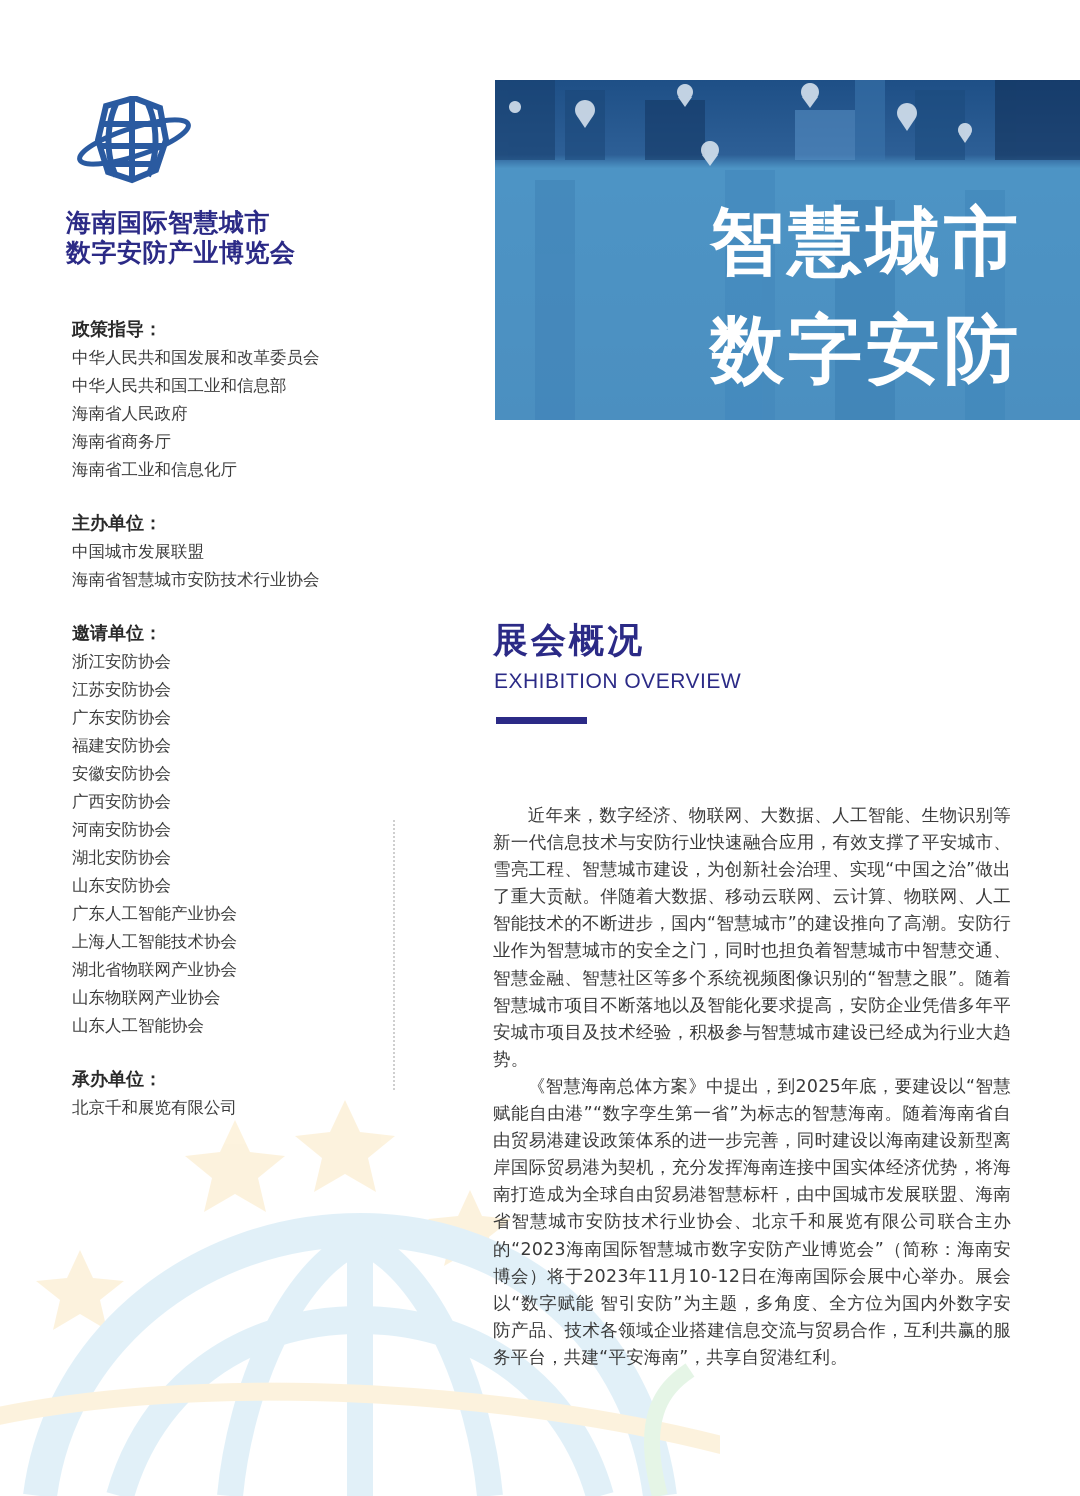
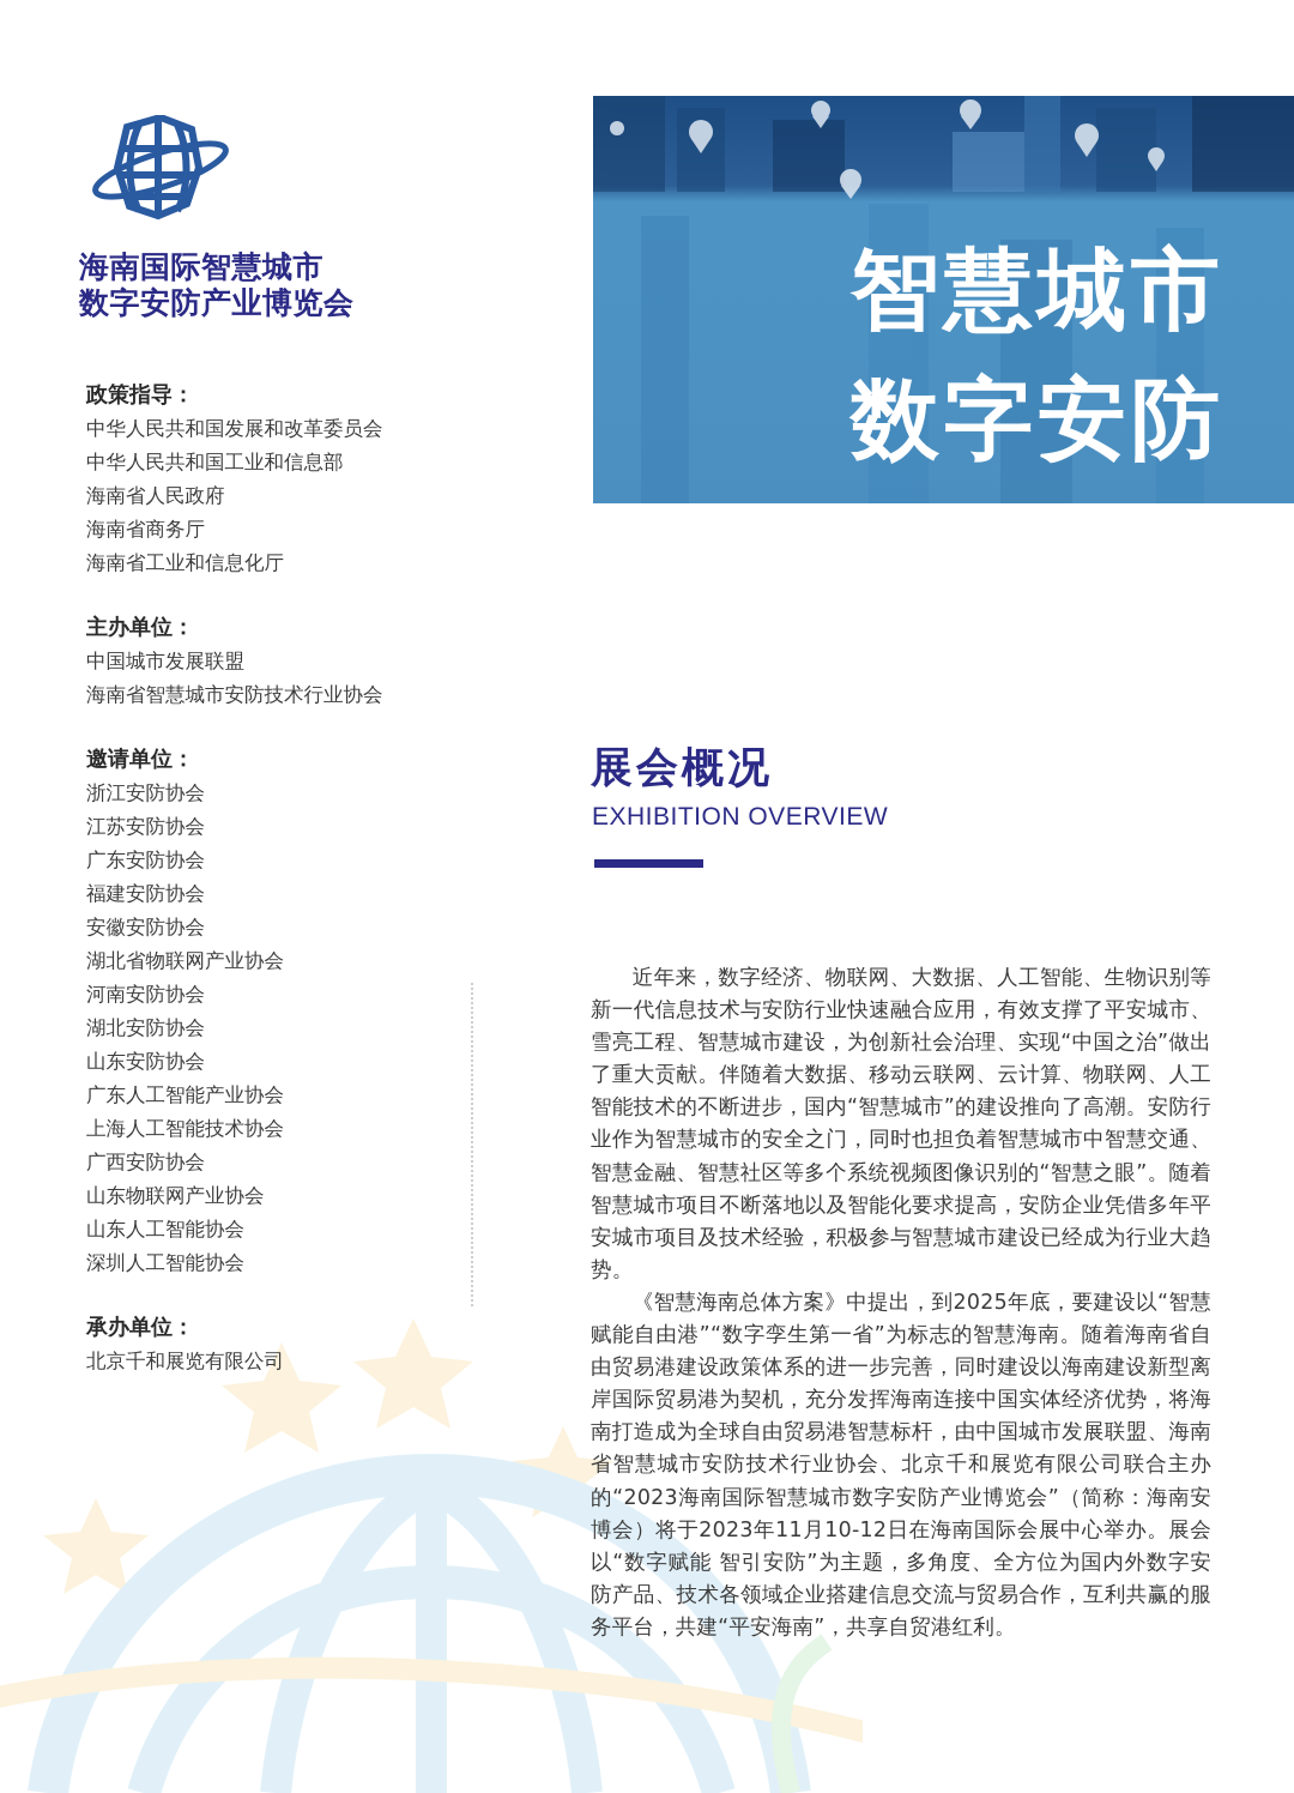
  海南国际智慧城市
  数字安防产业博览会
  政策指导：
  中华人民共和国发展和改革委员会
  中华人民共和国工业和信息部
  海南省人民政府
  海南省商务厅
  海南省工业和信息化厅
  主办单位：
  中国城市发展联盟
  海南省智慧城市安防技术行业协会
  邀请单位：
  浙江安防协会
  江苏安防协会
  广东安防协会
  福建安防协会
  安徽安防协会
- 广西安防协会
+ 湖北省物联网产业协会
  河南安防协会
  湖北安防协会
  山东安防协会
  广东人工智能产业协会
  上海人工智能技术协会
- 湖北省物联网产业协会
+ 广西安防协会
  山东物联网产业协会
  山东人工智能协会
+ 深圳人工智能协会
  承办单位：
  北京千和展览有限公司
  智慧城市
  数字安防
  展会概况
  EXHIBITION OVERVIEW
  近年来，数字经济、物联网、大数据、人工智能、生物识别等新一代信息技术与安防行业快速融合应用，有效支撑了平安城市、雪亮工程、智慧城市建设，为创新社会治理、实现“中国之治”做出了重大贡献。伴随着大数据、移动云联网、云计算、物联网、人工智能技术的不断进步，国内“智慧城市”的建设推向了高潮。安防行业作为智慧城市的安全之门，同时也担负着智慧城市中智慧交通、智慧金融、智慧社区等多个系统视频图像识别的“智慧之眼”。随着智慧城市项目不断落地以及智能化要求提高，安防企业凭借多年平安城市项目及技术经验，积极参与智慧城市建设已经成为行业大趋势。
  《智慧海南总体方案》中提出，到2025年底，要建设以“智慧赋能自由港”“数字孪生第一省”为标志的智慧海南。随着海南省自由贸易港建设政策体系的进一步完善，同时建设以海南建设新型离岸国际贸易港为契机，充分发挥海南连接中国实体经济优势，将海南打造成为全球自由贸易港智慧标杆，由中国城市发展联盟、海南省智慧城市安防技术行业协会、北京千和展览有限公司联合主办的“2023海南国际智慧城市数字安防产业博览会”（简称：海南安博会）将于2023年11月10-12日在海南国际会展中心举办。展会以“数字赋能 智引安防”为主题，多角度、全方位为国内外数字安防产品、技术各领域企业搭建信息交流与贸易合作，互利共赢的服务平台，共建“平安海南”，共享自贸港红利。
